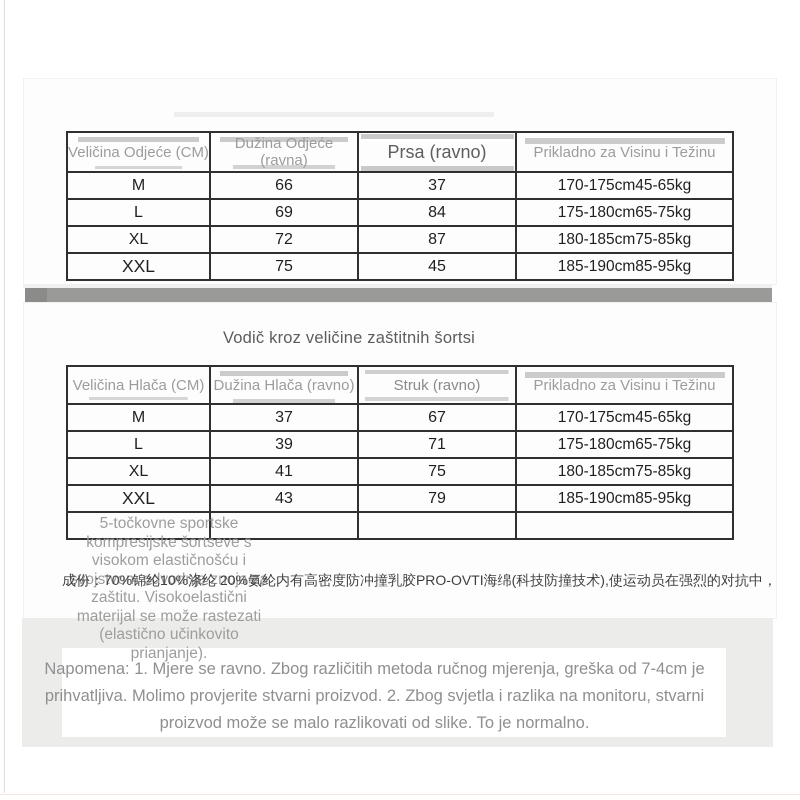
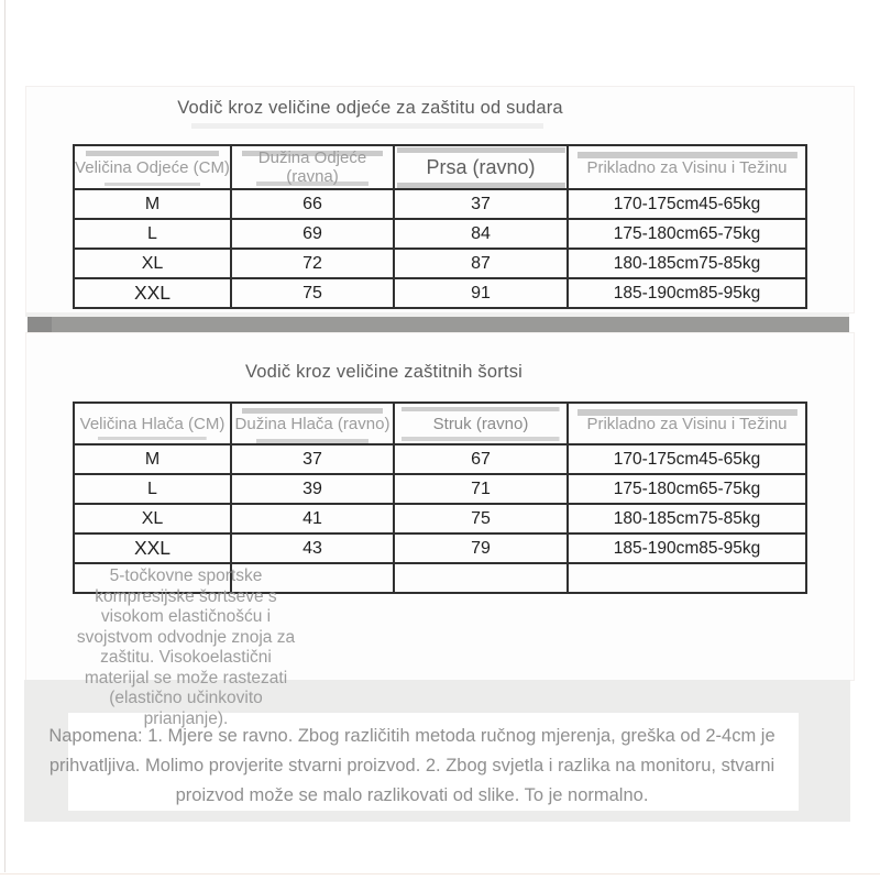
+ Vodič kroz veličine odjeće za zaštitu od sudara
  Veličina Odjeće (CM)	Dužina Odjeće (ravna)	Prsa (ravno)	Prikladno za Visinu i Težinu
  M	66	37	170-175cm45-65kg
  L	69	84	175-180cm65-75kg
  XL	72	87	180-185cm75-85kg
- XXL	75	45	185-190cm85-95kg
+ XXL	75	91	185-190cm85-95kg
  Vodič kroz veličine zaštitnih šortsi
  Veličina Hlača (CM)	Dužina Hlača (ravno)	Struk (ravno)	Prikladno za Visinu i Težinu
  M	37	67	170-175cm45-65kg
  L	39	71	175-180cm65-75kg
  XL	41	75	180-185cm75-85kg
  XXL	43	79	185-190cm85-95kg
  5-točkovne sportske kompresijske šortseve s visokom elastičnošću i svojstvom odvodnje znoja za zaštitu. Visokoelastični materijal se može rastezati (elastično učinkovito prianjanje).
- 成份：70%锦纶10%涤纶 20%氨纶内有高密度防冲撞乳胶PRO-OVTI海绵(科技防撞技术),使运动员在强烈的对抗中，
- Napomena: 1. Mjere se ravno. Zbog različitih metoda ručnog mjerenja, greška od 7-4cm je prihvatljiva. Molimo provjerite stvarni proizvod. 2. Zbog svjetla i razlika na monitoru, stvarni proizvod može se malo razlikovati od slike. To je normalno.
+ Napomena: 1. Mjere se ravno. Zbog različitih metoda ručnog mjerenja, greška od 2-4cm je prihvatljiva. Molimo provjerite stvarni proizvod. 2. Zbog svjetla i razlika na monitoru, stvarni proizvod može se malo razlikovati od slike. To je normalno.
